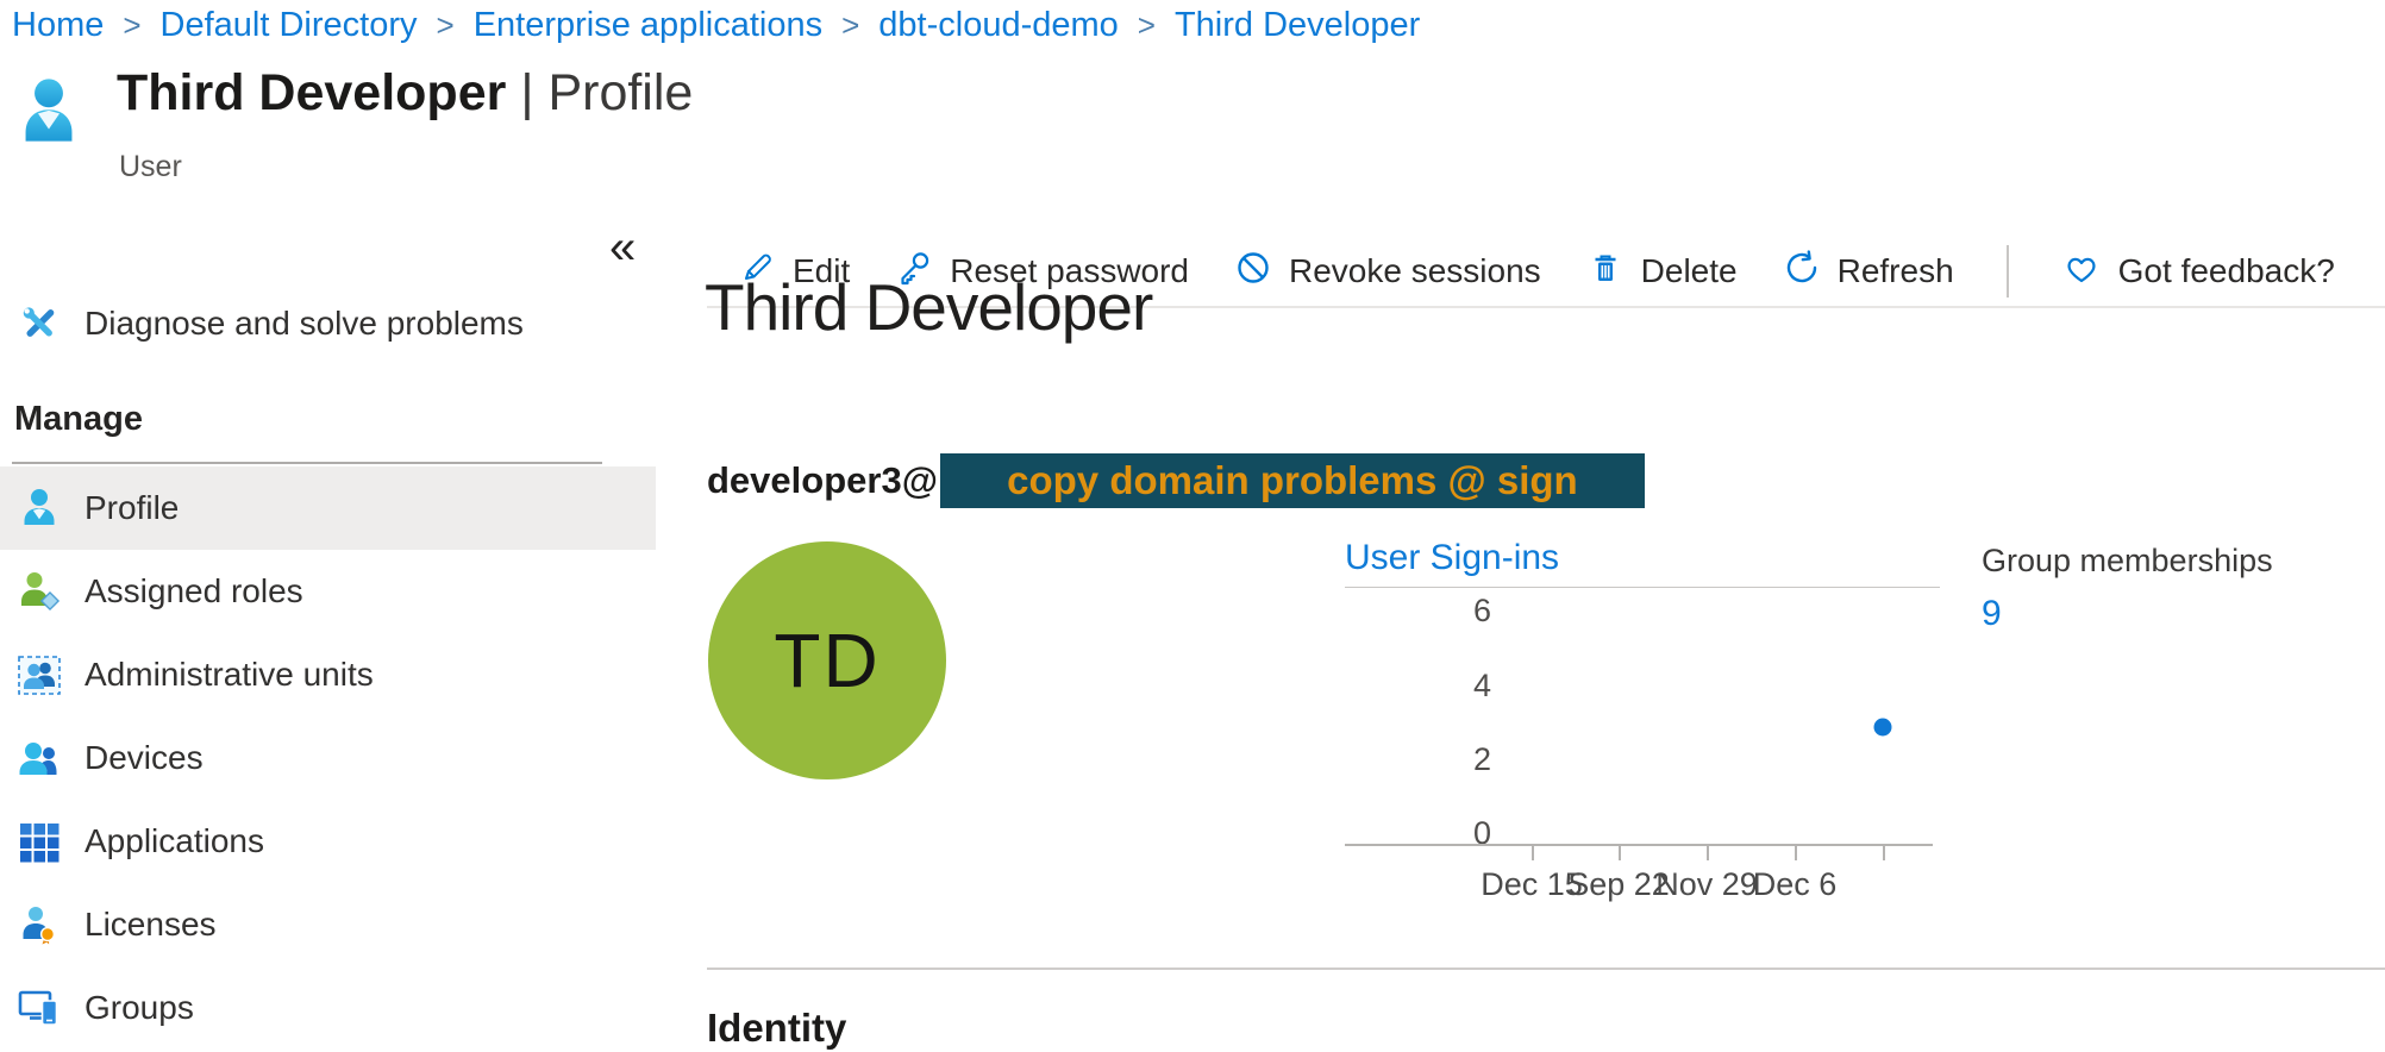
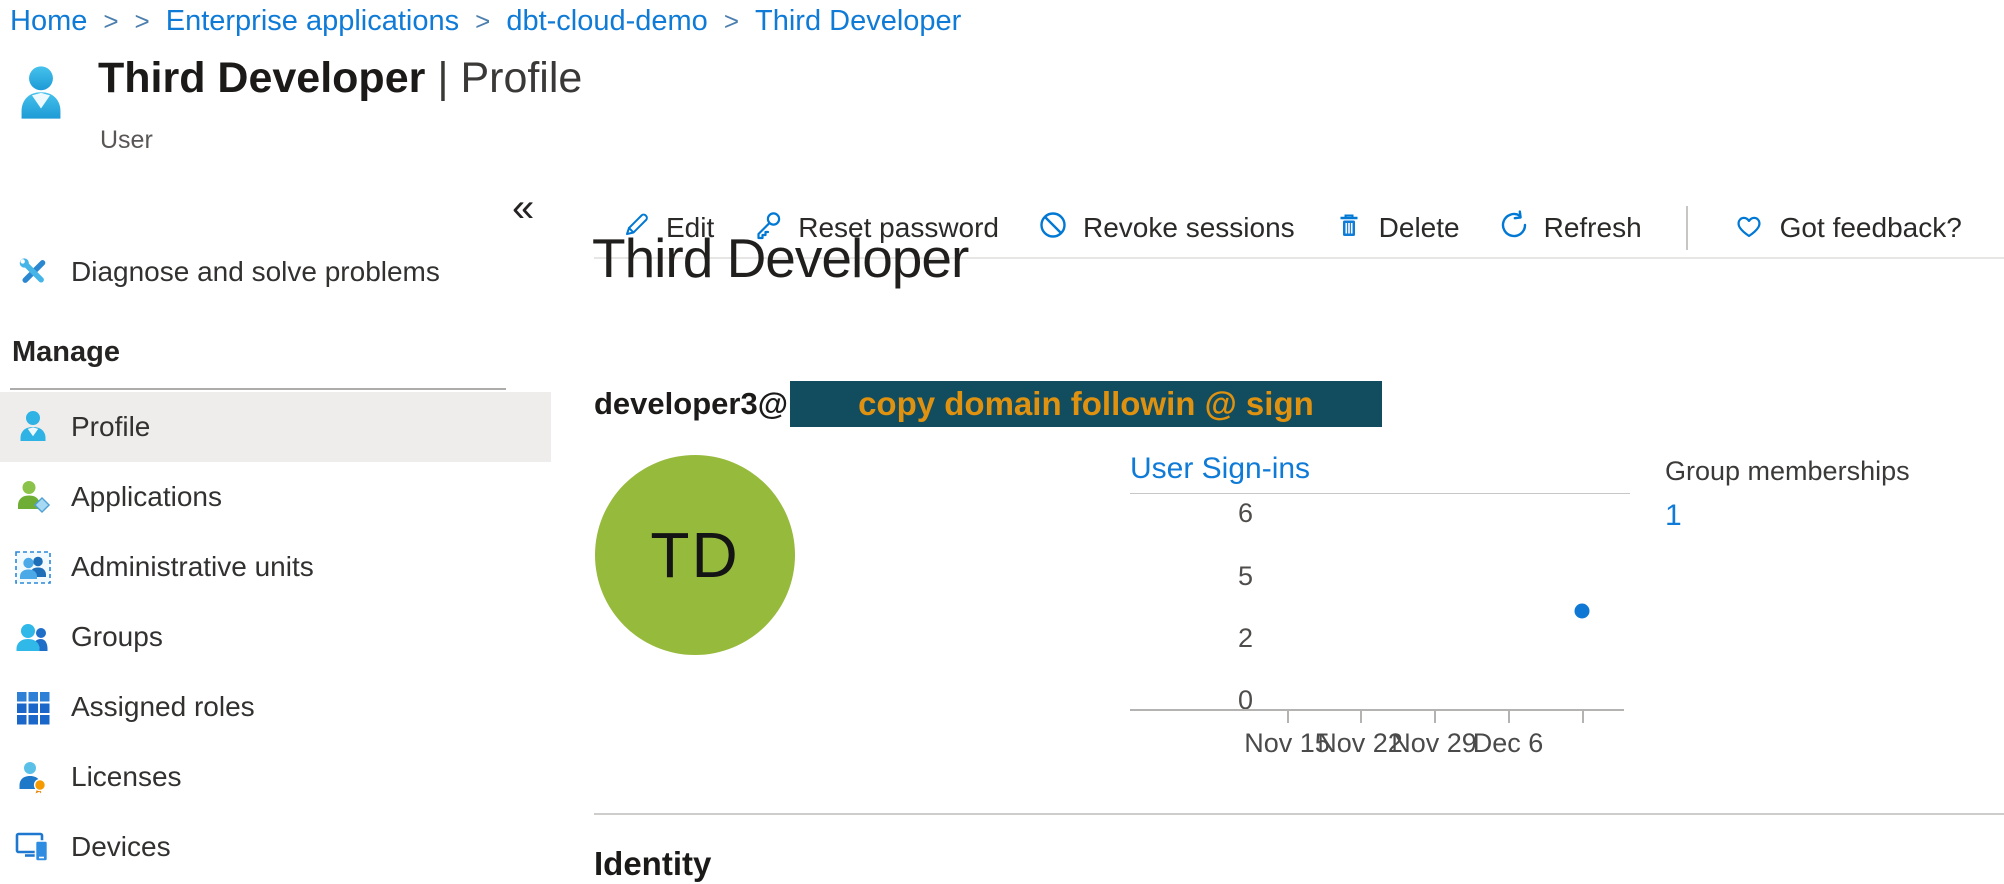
  Home
  >
- Default Directory
  >
  Enterprise applications
  >
  dbt-cloud-demo
  >
  Third Developer
  Third Developer | Profile
  User
  «
  Edit
  Reset password
  Revoke sessions
  Delete
  Refresh
  Got feedback?
  Diagnose and solve problems
  Manage
  Profile
- Assigned roles
+ Applications
  Administrative units
- Devices
+ Groups
- Applications
+ Assigned roles
  Licenses
- Groups
+ Devices
  Third Developer
  developer3@
- copy domain problems @ sign
+ copy domain followin @ sign
  TD
  User Sign-ins
  6
- 4
+ 5
  2
  0
- Dec 15
+ Nov 15
- Sep 22
+ Nov 22
  Nov 29
  Dec 6
  Group memberships
- 9
+ 1
  Identity
